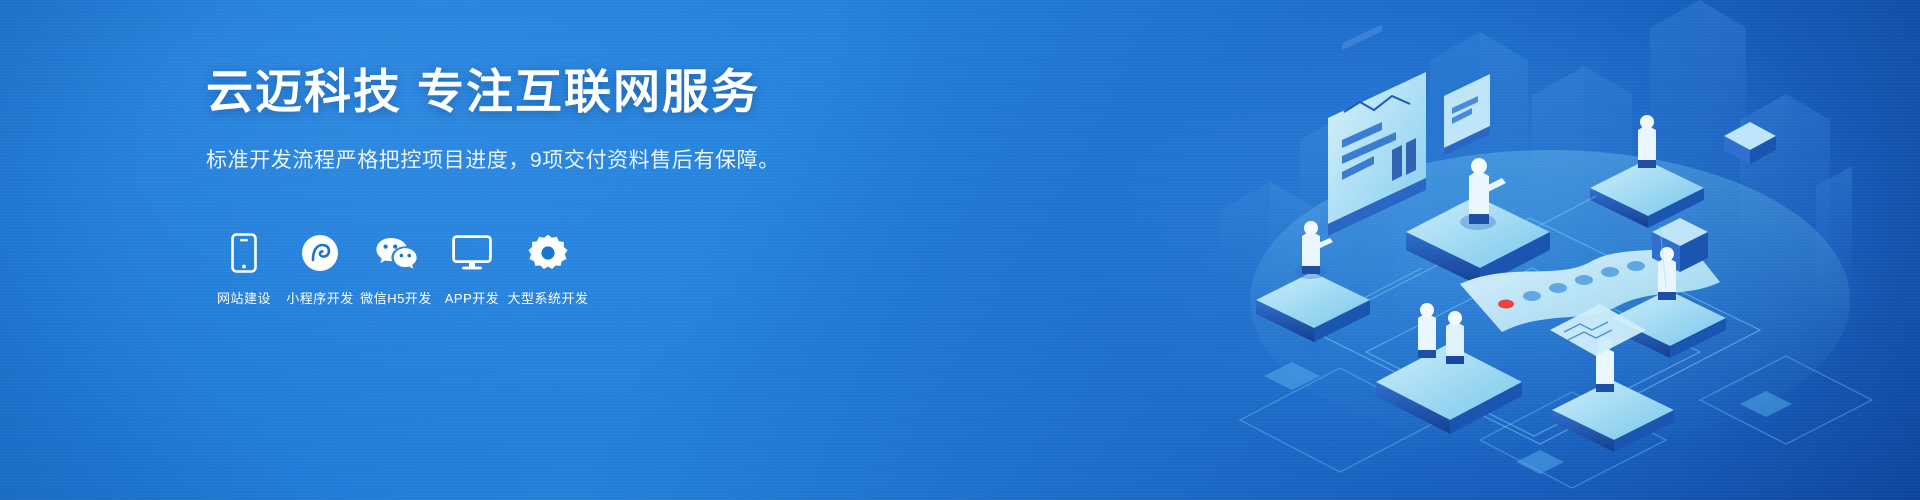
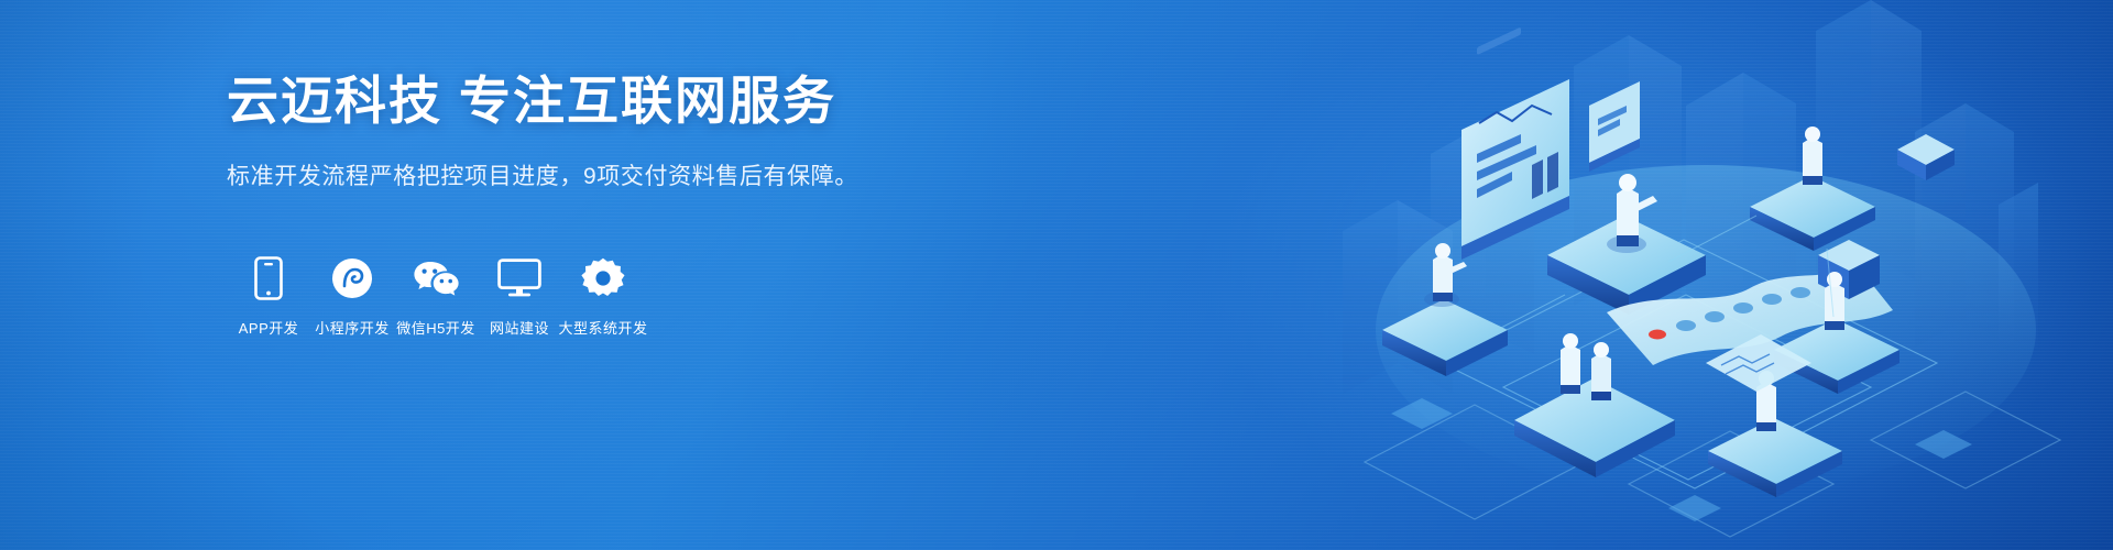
  云迈科技 专注互联网服务
  标准开发流程严格把控项目进度，9项交付资料售后有保障。
- 网站建设
+ APP开发
  小程序开发
  微信H5开发
- APP开发
+ 网站建设
  大型系统开发
